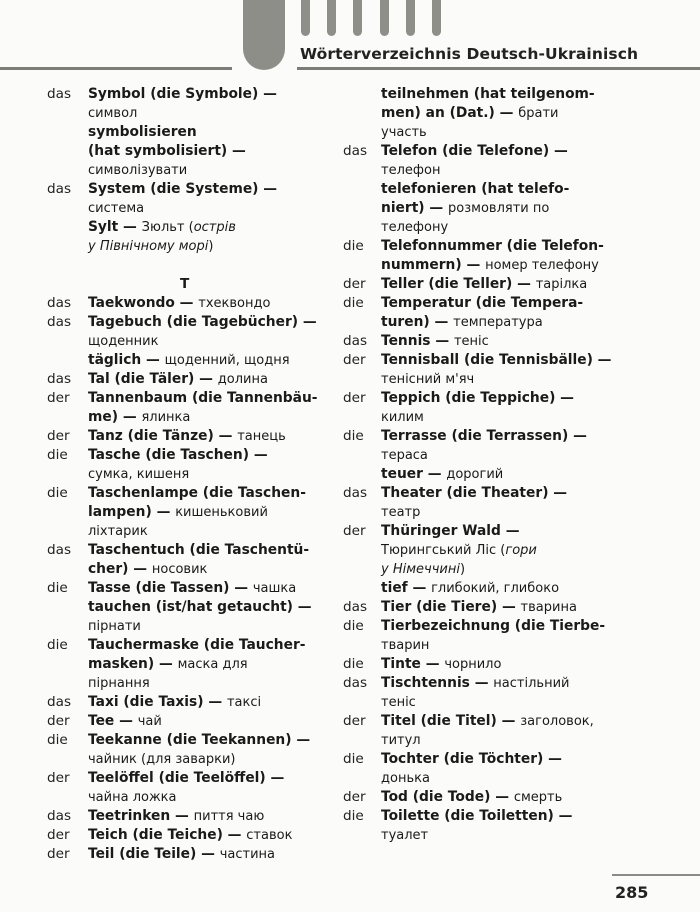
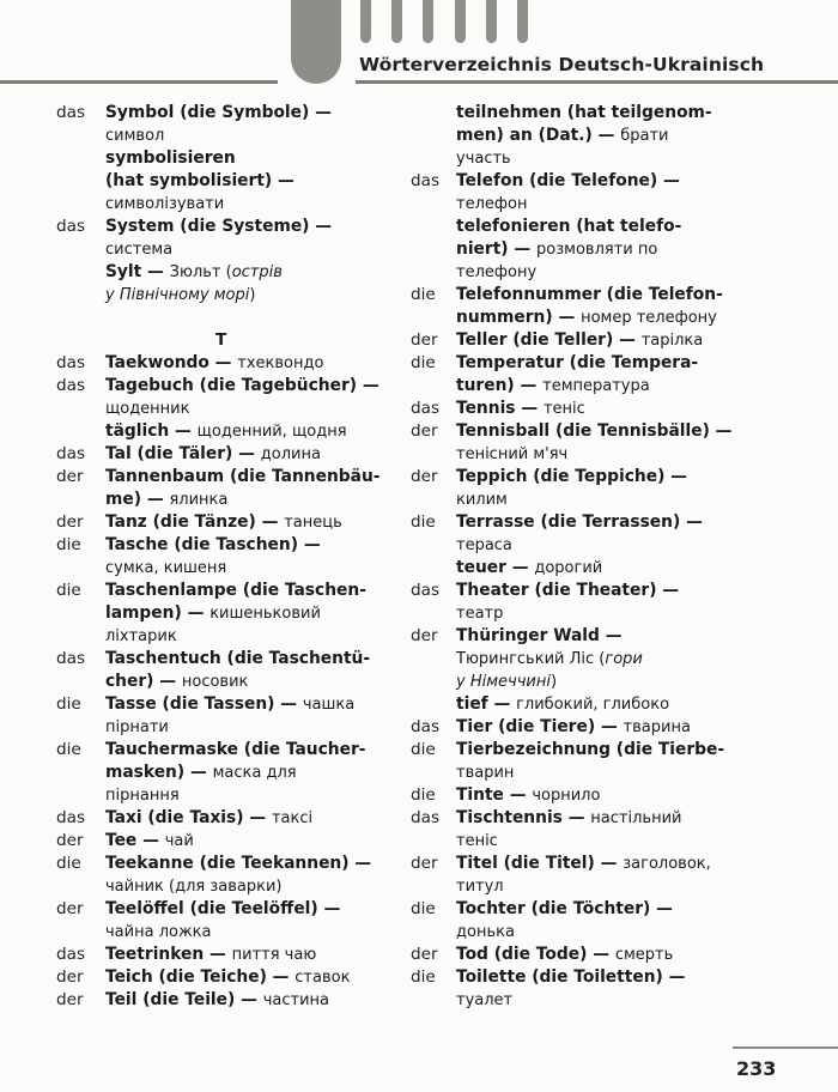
  Wörterverzeichnis Deutsch-Ukrainisch
  das
  Symbol (die Symbole) —
  символ
  symbolisieren
  (hat symbolisiert) —
  символізувати
  das
  System (die Systeme) —
  система
  Sylt — Зюльт (острів
  у Північному морі)
  T
  das
  Taekwondo — тхеквондо
  das
  Tagebuch (die Tagebücher) —
  щоденник
  täglich — щоденний, щодня
  das
  Tal (die Täler) — долина
  der
  Tannenbaum (die Tannenbäu-
  me) — ялинка
  der
  Tanz (die Tänze) — танець
  die
  Tasche (die Taschen) —
  сумка, кишеня
  die
  Taschenlampe (die Taschen-
  lampen) — кишеньковий
  ліхтарик
  das
  Taschentuch (die Taschentü-
  cher) — носовик
  die
  Tasse (die Tassen) — чашка
- tauchen (ist/hat getaucht) —
  пірнати
  die
  Tauchermaske (die Taucher-
  masken) — маска для
  пірнання
  das
  Taxi (die Taxis) — таксі
  der
  Tee — чай
  die
  Teekanne (die Teekannen) —
  чайник (для заварки)
  der
  Teelöffel (die Teelöffel) —
  чайна ложка
  das
  Teetrinken — пиття чаю
  der
  Teich (die Teiche) — ставок
  der
  Teil (die Teile) — частина
  teilnehmen (hat teilgenom-
  men) an (Dat.) — брати
  участь
  das
  Telefon (die Telefone) —
  телефон
  telefonieren (hat telefo-
  niert) — розмовляти по
  телефону
  die
  Telefonnummer (die Telefon-
  nummern) — номер телефону
  der
  Teller (die Teller) — тарілка
  die
  Temperatur (die Tempera-
  turen) — температура
  das
  Tennis — теніс
  der
  Tennisball (die Tennisbälle) —
  тенісний м'яч
  der
  Teppich (die Teppiche) —
  килим
  die
  Terrasse (die Terrassen) —
  тераса
  teuer — дорогий
  das
  Theater (die Theater) —
  театр
  der
  Thüringer Wald —
  Тюрингський Ліс (гори
  у Німеччині)
  tief — глибокий, глибоко
  das
  Tier (die Tiere) — тварина
  die
  Tierbezeichnung (die Tierbe-
  тварин
  die
  Tinte — чорнило
  das
  Tischtennis — настільний
  теніс
  der
  Titel (die Titel) — заголовок,
  титул
  die
  Tochter (die Töchter) —
  донька
  der
  Tod (die Tode) — смерть
  die
  Toilette (die Toiletten) —
  туалет
- 285
+ 233
